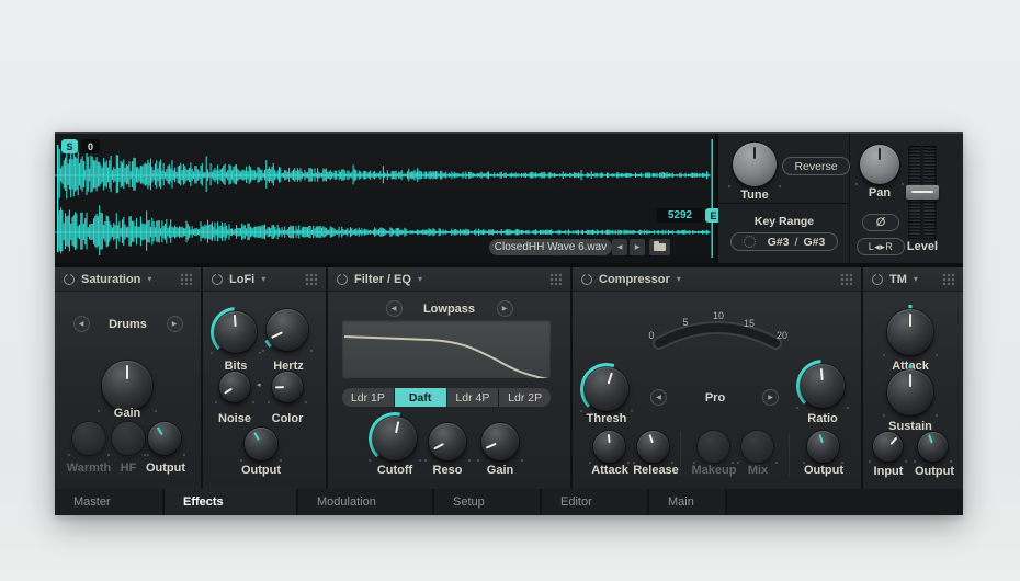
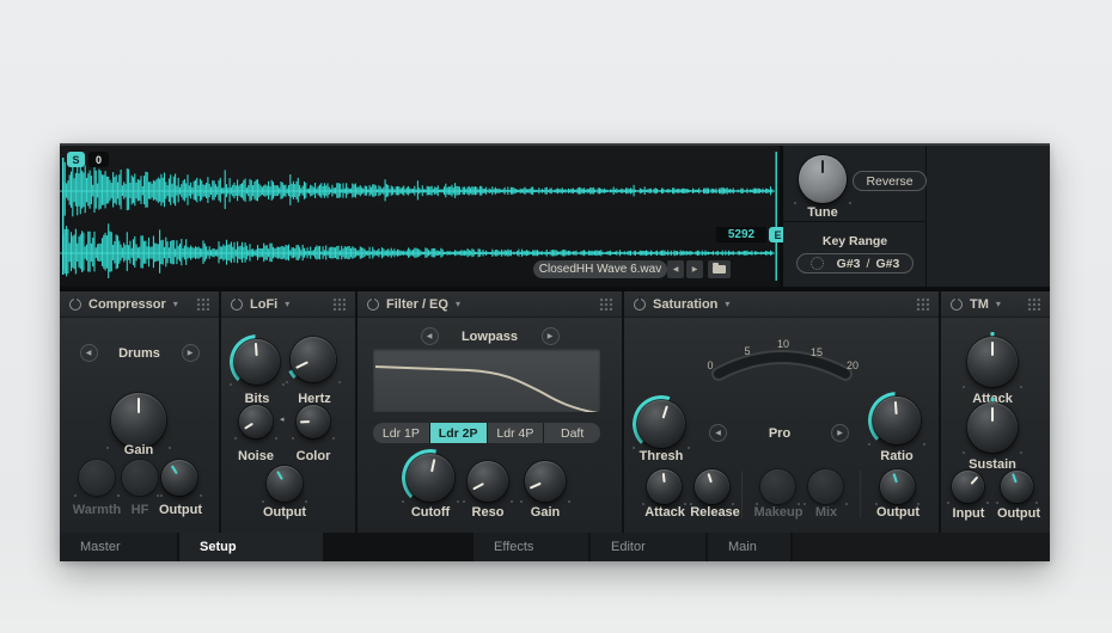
  S
  0
  5292
  E
  ClosedHH Wave 6.wav
  Tune
  Reverse
  Key Range
  G#3
  /
  G#3
- Pan
- Ø
- L◂▸R
- Level
- Saturation
+ Compressor
  ▾
  Drums
  Gain
  Warmth
  HF
  Output
  LoFi
  ▾
  Bis
  Hertz
  Noise
  Color
  Output
  Filter / EQ
  ▾
  Lowpass
  Ldr 1P
- Daft
+ Ldr 2P
  Ldr 4P
- Ldr 2P
+ Daft
  Cutoff
  Reso
  Gain
- Compressor
+ Saturation
  ▾
  0
  5
  10
  15
  20
  Thresh
  Pro
  Ratio
  Attack
  Release
  Makeup
  Mix
  Output
  TM
  ▾
  Sustain
  Input
  Output
  Master
- Effects
+ Setup
- Modulation
- Setup
+ Effects
  Editor
  Main
